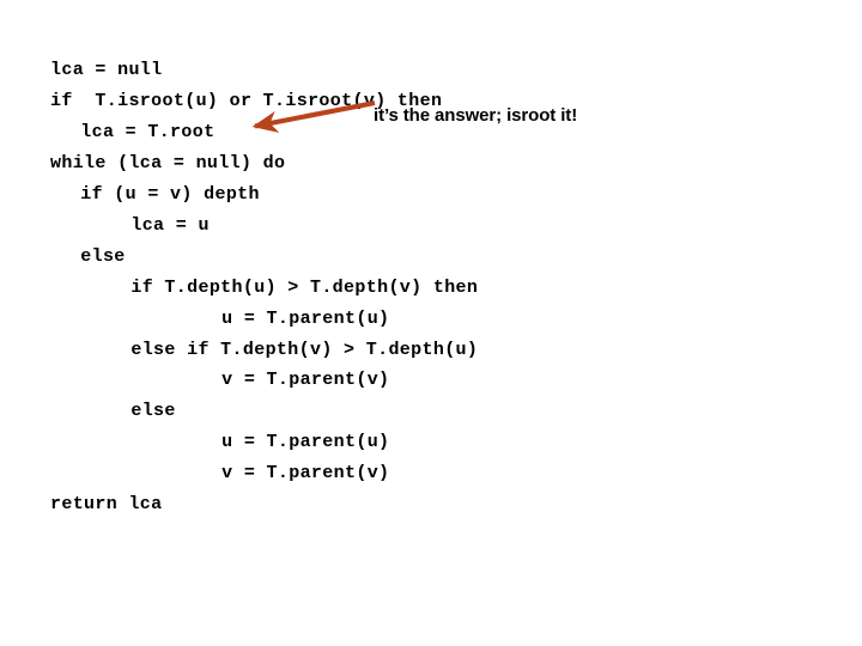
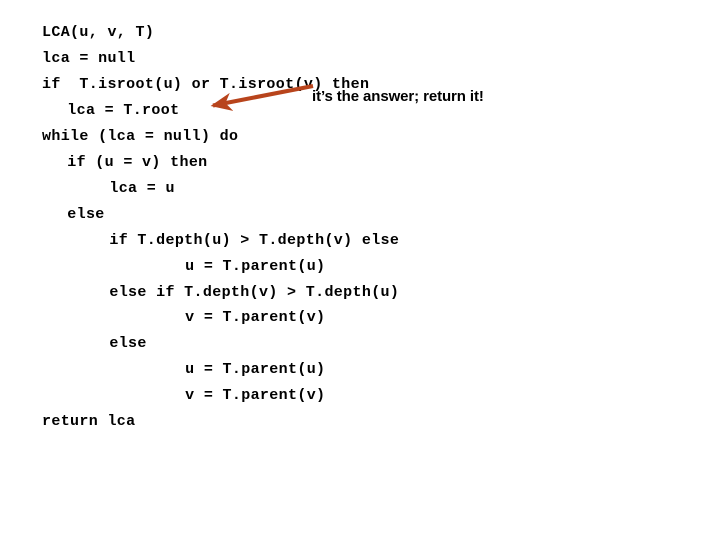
+ LCA(u, v, T)
  lca = null
  if T.isroot(u) or T.isroot(v) then
  lca = T.root
  while (lca = null) do
- if (u = v) depth
+ if (u = v) then
  lca = u
  else
- if T.depth(u) > T.depth(v) then
+ if T.depth(u) > T.depth(v) else
  u = T.parent(u)
  else if T.depth(v) > T.depth(u)
  v = T.parent(v)
  else
  u = T.parent(u)
  v = T.parent(v)
  return lca
- it’s the answer; isroot it!
+ it’s the answer; return it!
